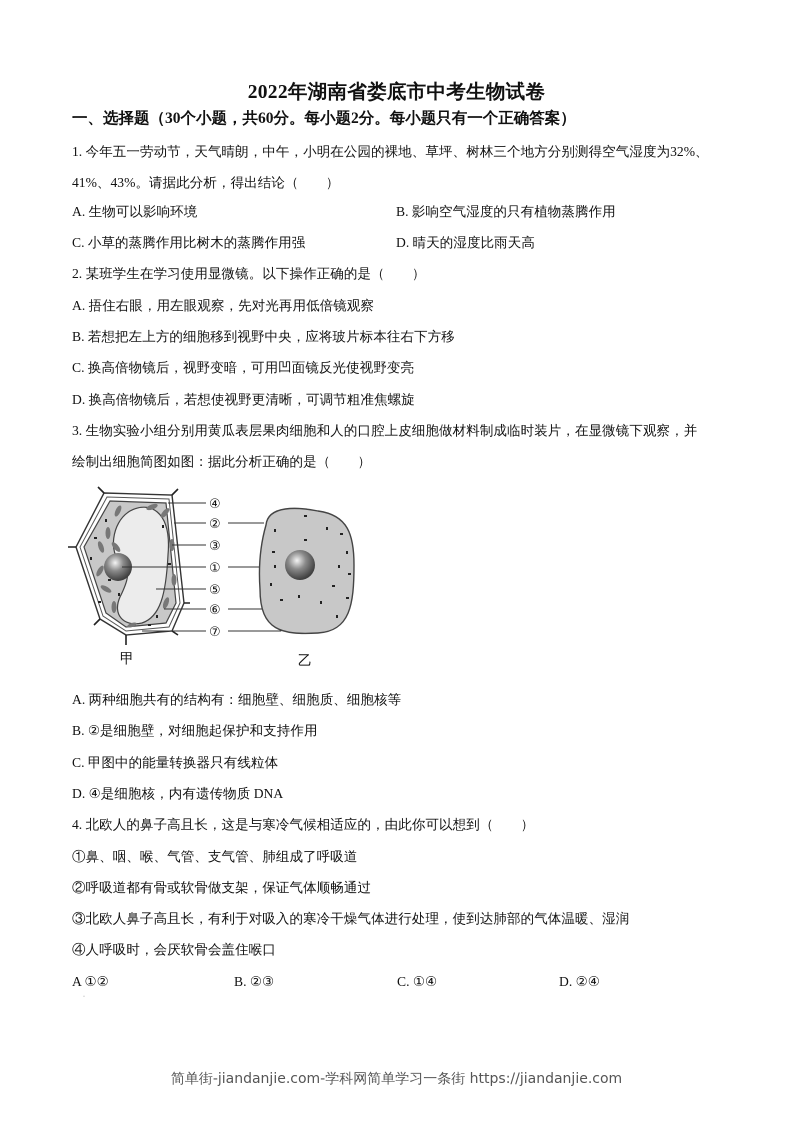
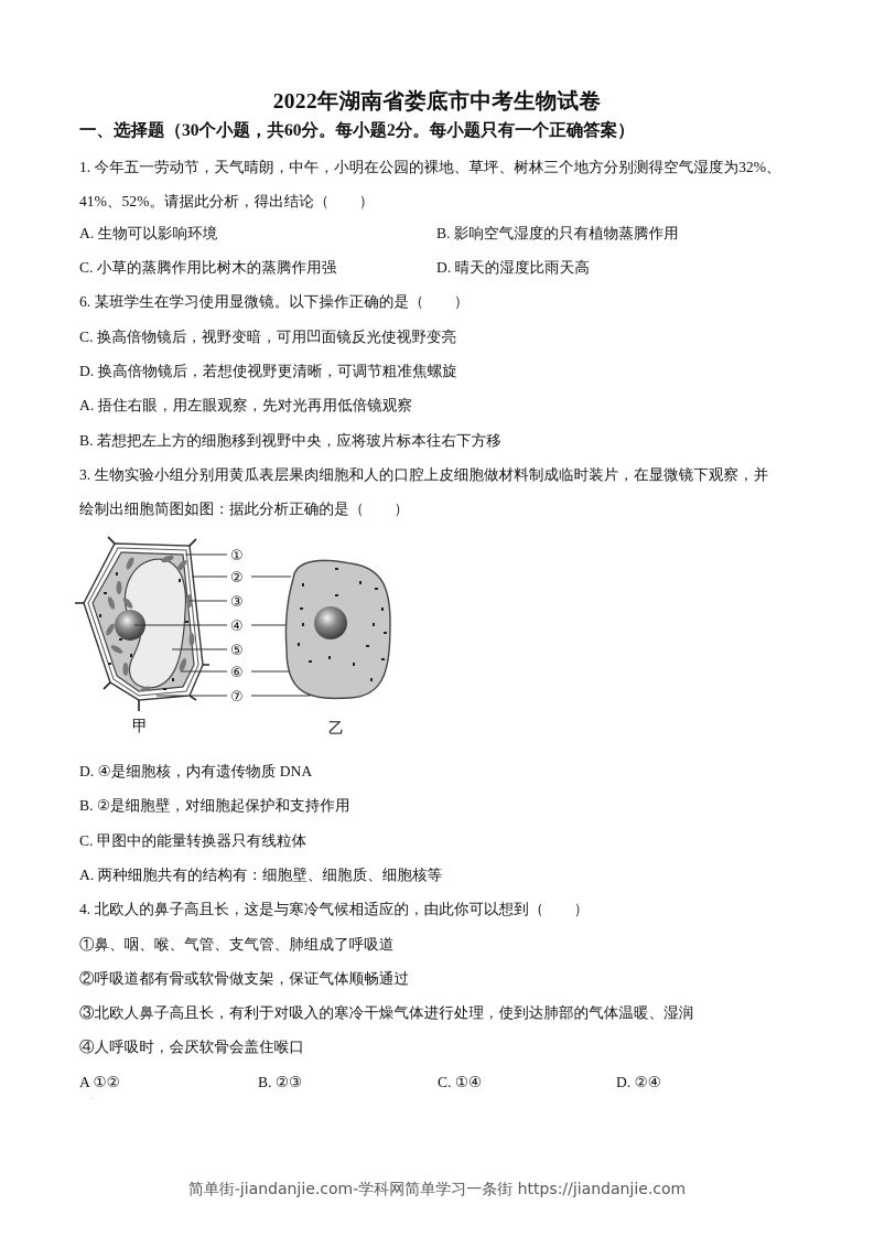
  2022年湖南省娄底市中考生物试卷
  一、选择题（30个小题，共60分。每小题2分。每小题只有一个正确答案）
  1. 今年五一劳动节，天气晴朗，中午，小明在公园的裸地、草坪、树林三个地方分别测得空气湿度为32%、
- 41%、43%。请据此分析，得出结论（ ）
+ 41%、52%。请据此分析，得出结论（ ）
  A. 生物可以影响环境
  B. 影响空气湿度的只有植物蒸腾作用
  C. 小草的蒸腾作用比树木的蒸腾作用强
  D. 晴天的湿度比雨天高
- 2. 某班学生在学习使用显微镜。以下操作正确的是（ ）
+ 6. 某班学生在学习使用显微镜。以下操作正确的是（ ）
- A. 捂住右眼，用左眼观察，先对光再用低倍镜观察
+ C. 换高倍物镜后，视野变暗，可用凹面镜反光使视野变亮
- B. 若想把左上方的细胞移到视野中央，应将玻片标本往右下方移
+ D. 换高倍物镜后，若想使视野更清晰，可调节粗准焦螺旋
- C. 换高倍物镜后，视野变暗，可用凹面镜反光使视野变亮
+ A. 捂住右眼，用左眼观察，先对光再用低倍镜观察
- D. 换高倍物镜后，若想使视野更清晰，可调节粗准焦螺旋
+ B. 若想把左上方的细胞移到视野中央，应将玻片标本往右下方移
  3. 生物实验小组分别用黄瓜表层果肉细胞和人的口腔上皮细胞做材料制成临时装片，在显微镜下观察，并
  绘制出细胞简图如图：据此分析正确的是（ ）
- ④
+ ①
  ②
  ③
- ①
+ ④
  ⑤
  ⑥
  ⑦
  甲
  乙
- A. 两种细胞共有的结构有：细胞壁、细胞质、细胞核等
+ D. ④是细胞核，内有遗传物质 DNA
  B. ②是细胞壁，对细胞起保护和支持作用
  C. 甲图中的能量转换器只有线粒体
- D. ④是细胞核，内有遗传物质 DNA
+ A. 两种细胞共有的结构有：细胞壁、细胞质、细胞核等
  4. 北欧人的鼻子高且长，这是与寒冷气候相适应的，由此你可以想到（ ）
  ①鼻、咽、喉、气管、支气管、肺组成了呼吸道
  ②呼吸道都有骨或软骨做支架，保证气体顺畅通过
  ③北欧人鼻子高且长，有利于对吸入的寒冷干燥气体进行处理，使到达肺部的气体温暖、湿润
  ④人呼吸时，会厌软骨会盖住喉口
  A ①②
  B. ②③
  C. ①④
  D. ②④
  简单街-jiandanjie.com-学科网简单学习一条街 https://jiandanjie.com
